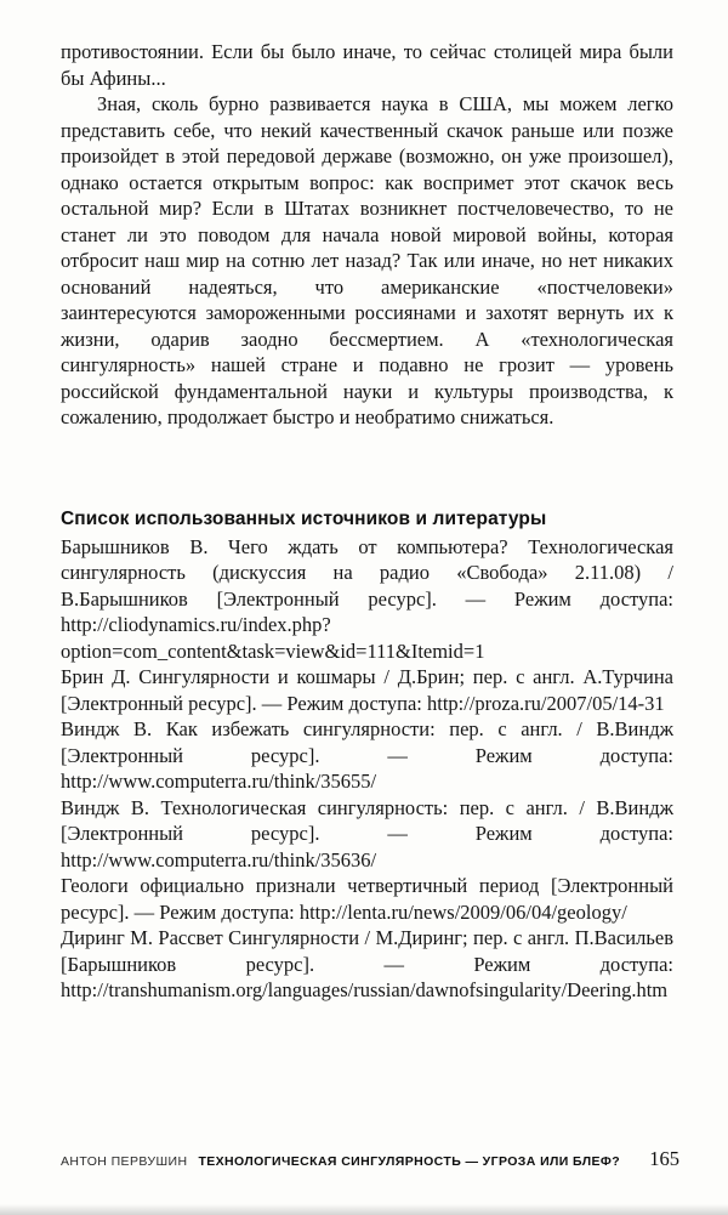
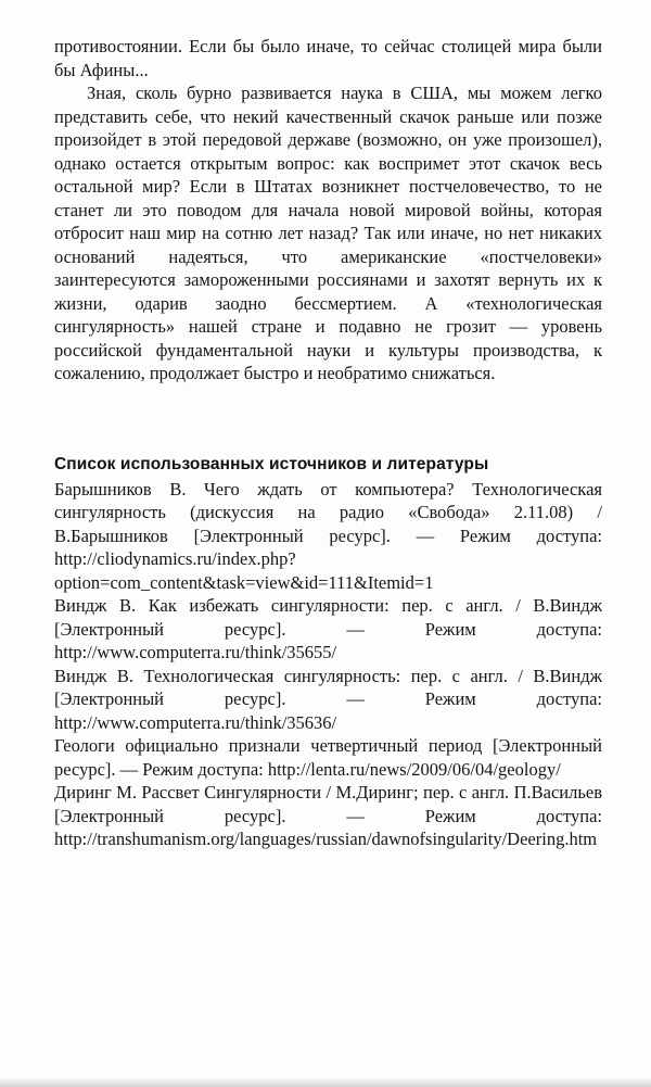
  противостоянии. Если бы было иначе, то сейчас столицей мира были бы Афины...
  Зная, сколь бурно развивается наука в США, мы можем легко представить себе, что некий качественный скачок раньше или позже произойдет в этой передовой державе (возможно, он уже произошел), однако остается открытым вопрос: как воспримет этот скачок весь остальной мир? Если в Штатах возникнет постчеловечество, то не станет ли это поводом для начала новой мировой войны, которая отбросит наш мир на сотню лет назад? Так или иначе, но нет никаких оснований надеяться, что американские «постчеловеки» заинтересуются замороженными россиянами и захотят вернуть их к жизни, одарив заодно бессмертием. А «технологическая сингулярность» нашей стране и подавно не грозит — уровень российской фундаментальной науки и культуры производства, к сожалению, продолжает быстро и необратимо снижаться.
  Список использованных источников и литературы
  Барышников В. Чего ждать от компьютера? Технологическая сингулярность (дискуссия на радио «Свобода» 2.11.08) / В.Барышников [Электронный ресурс]. — Режим доступа: http://cliodynamics.ru/index.php?option=com_content&task=view&id=111&Itemid=1
- Брин Д. Сингулярности и кошмары / Д.Брин; пер. с англ. А.Турчина [Электронный ресурс]. — Режим доступа: http://proza.ru/2007/05/14-31
  Виндж В. Как избежать сингулярности: пер. с англ. / В.Виндж [Электронный ресурс]. — Режим доступа: http://www.computerra.ru/think/35655/
  Виндж В. Технологическая сингулярность: пер. с англ. / В.Виндж [Электронный ресурс]. — Режим доступа: http://www.computerra.ru/think/35636/
  Геологи официально признали четвертичный период [Электронный ресурс]. — Режим доступа: http://lenta.ru/news/2009/06/04/geology/
- Диринг М. Рассвет Сингулярности / М.Диринг; пер. с англ. П.Васильев [Барышников ресурс]. — Режим доступа: http://transhumanism.org/languages/russian/dawnofsingularity/Deering.htm
+ Диринг М. Рассвет Сингулярности / М.Диринг; пер. с англ. П.Васильев [Электронный ресурс]. — Режим доступа: http://transhumanism.org/languages/russian/dawnofsingularity/Deering.htm
- АНТОН ПЕРВУШИН ТЕХНОЛОГИЧЕСКАЯ СИНГУЛЯРНОСТЬ — УГРОЗА ИЛИ БЛЕФ?
- 165
